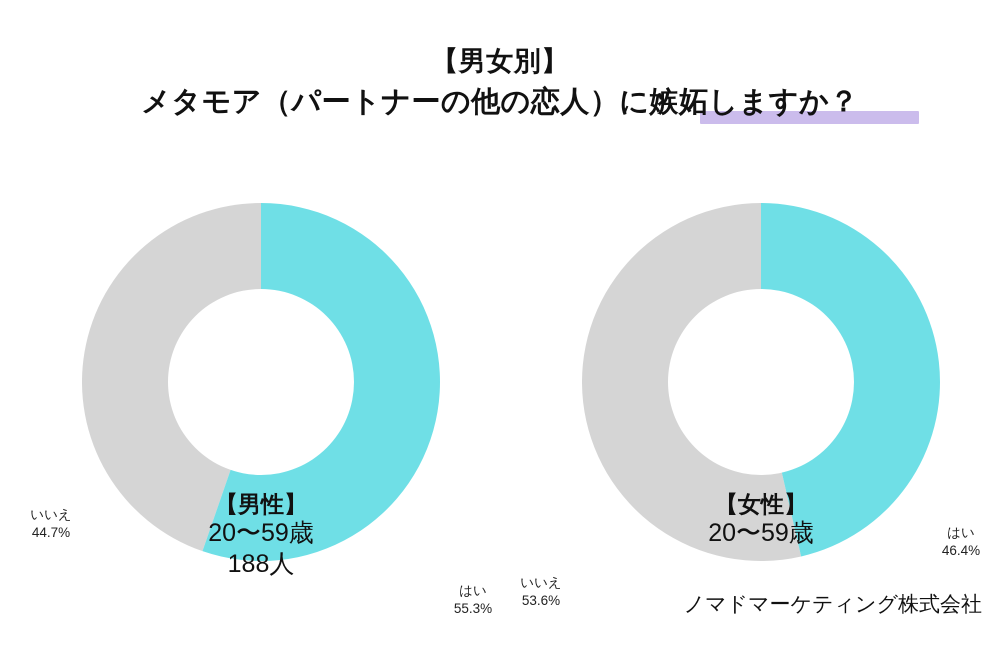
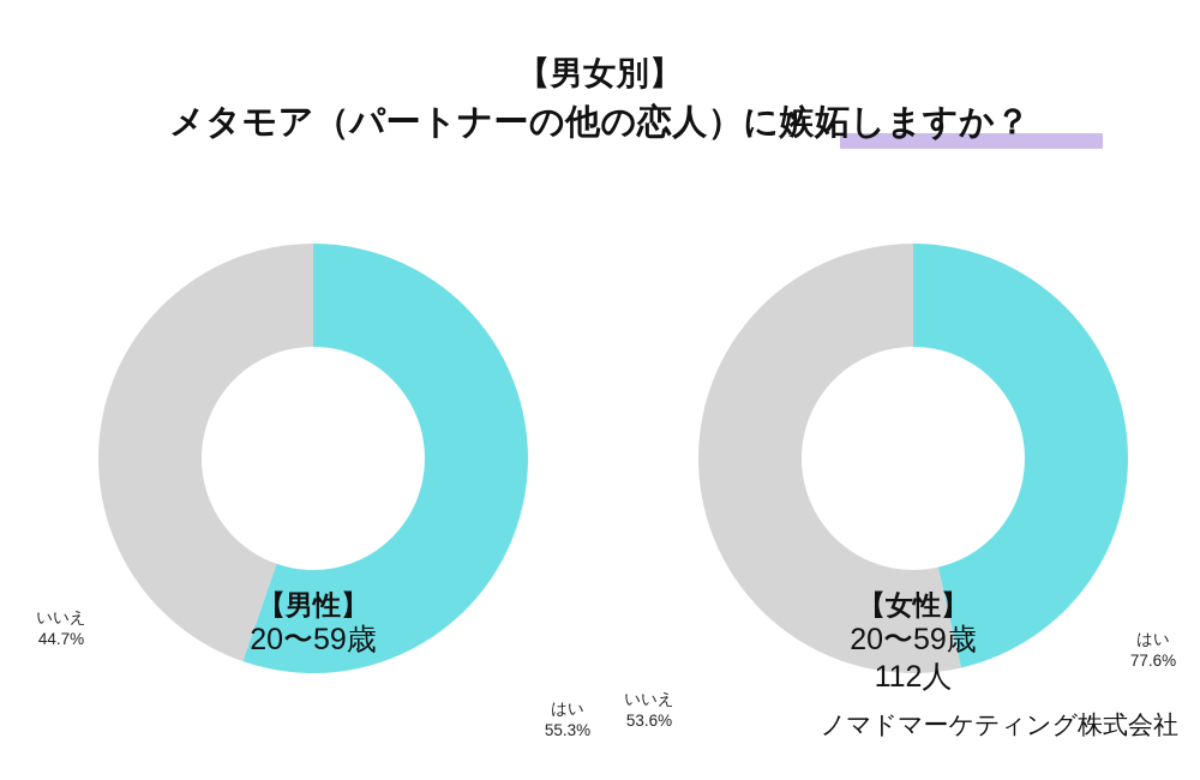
  【男女別】
  メタモア（パートナーの他の恋人）に嫉妬しますか？
  【男性】
  20〜59歳
- 188人
  いいえ
  44.7%
  はい
  55.3%
  【女性】
  20〜59歳
+ 112人
  いいえ
  53.6%
  はい
- 46.4%
+ 77.6%
  ノマドマーケティング株式会社
